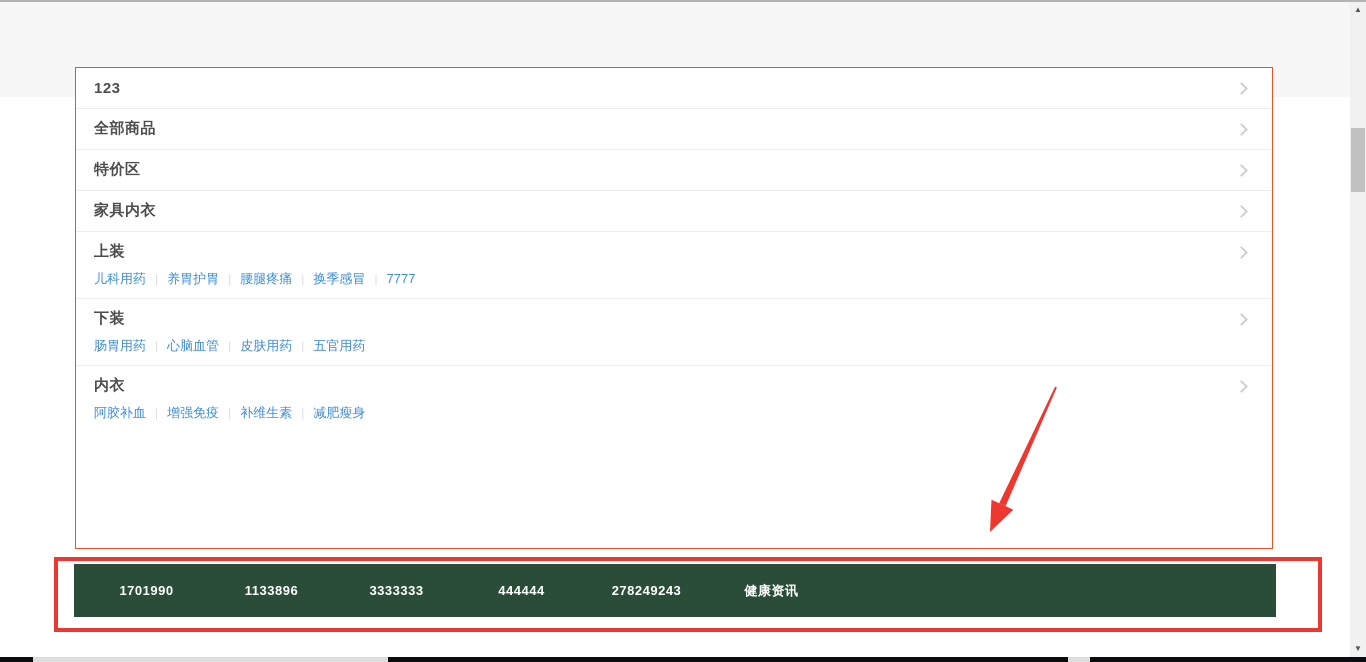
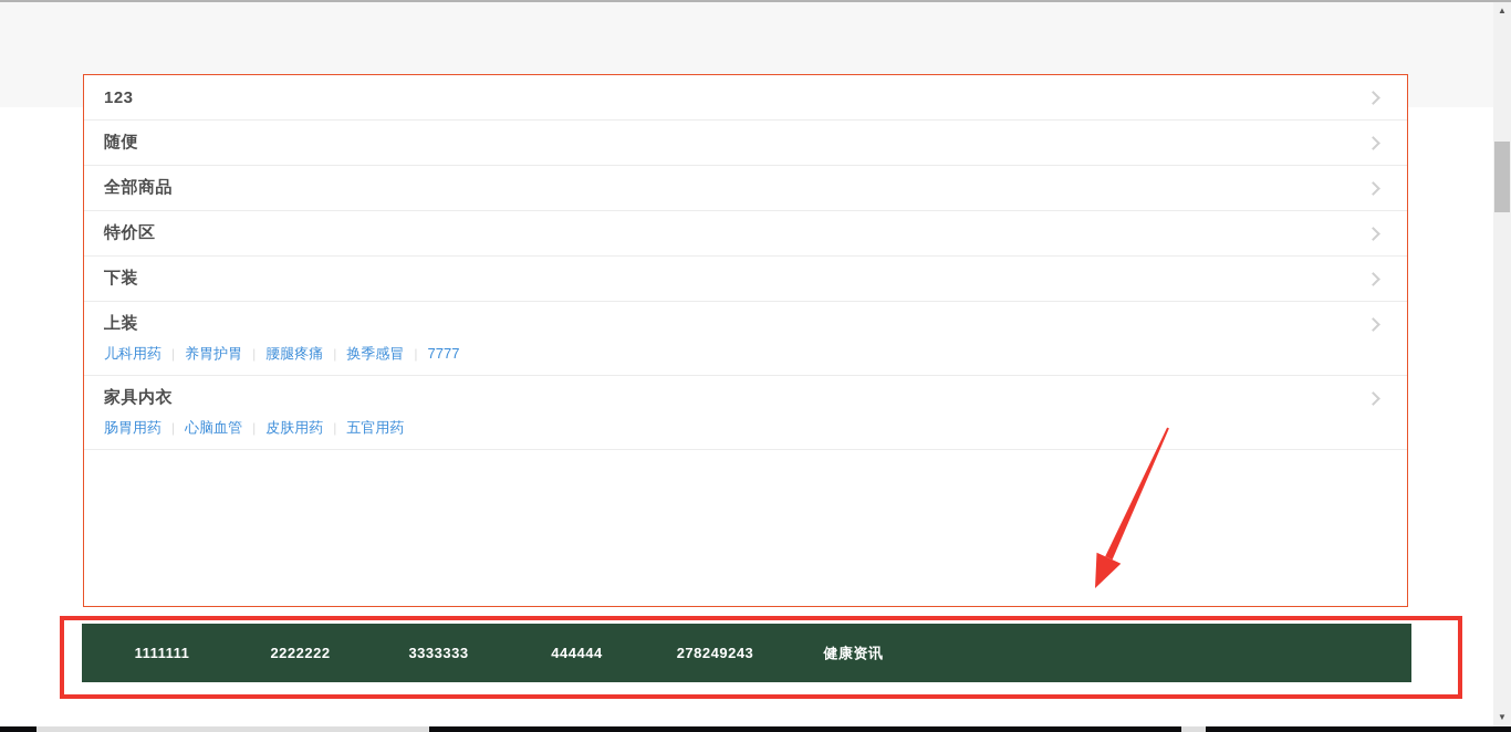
  123
+ 随便
  全部商品
  特价区
- 家具内衣
+ 下装
  上装
  儿科用药 | 养胃护胃 | 腰腿疼痛 | 换季感冒 7777
- 下装
+ 家具内衣
  肠胃用药 | 心脑血管 | 皮肤用药 | 五官用药
- 内衣
- 阿胶补血 | 增强免疫 | 补维生素 | 减肥瘦身
- 1701990
+ 1111111
- 1133896
+ 2222222
  3333333
  444444
  278249243
  健康资讯
  ▲
  ▼
